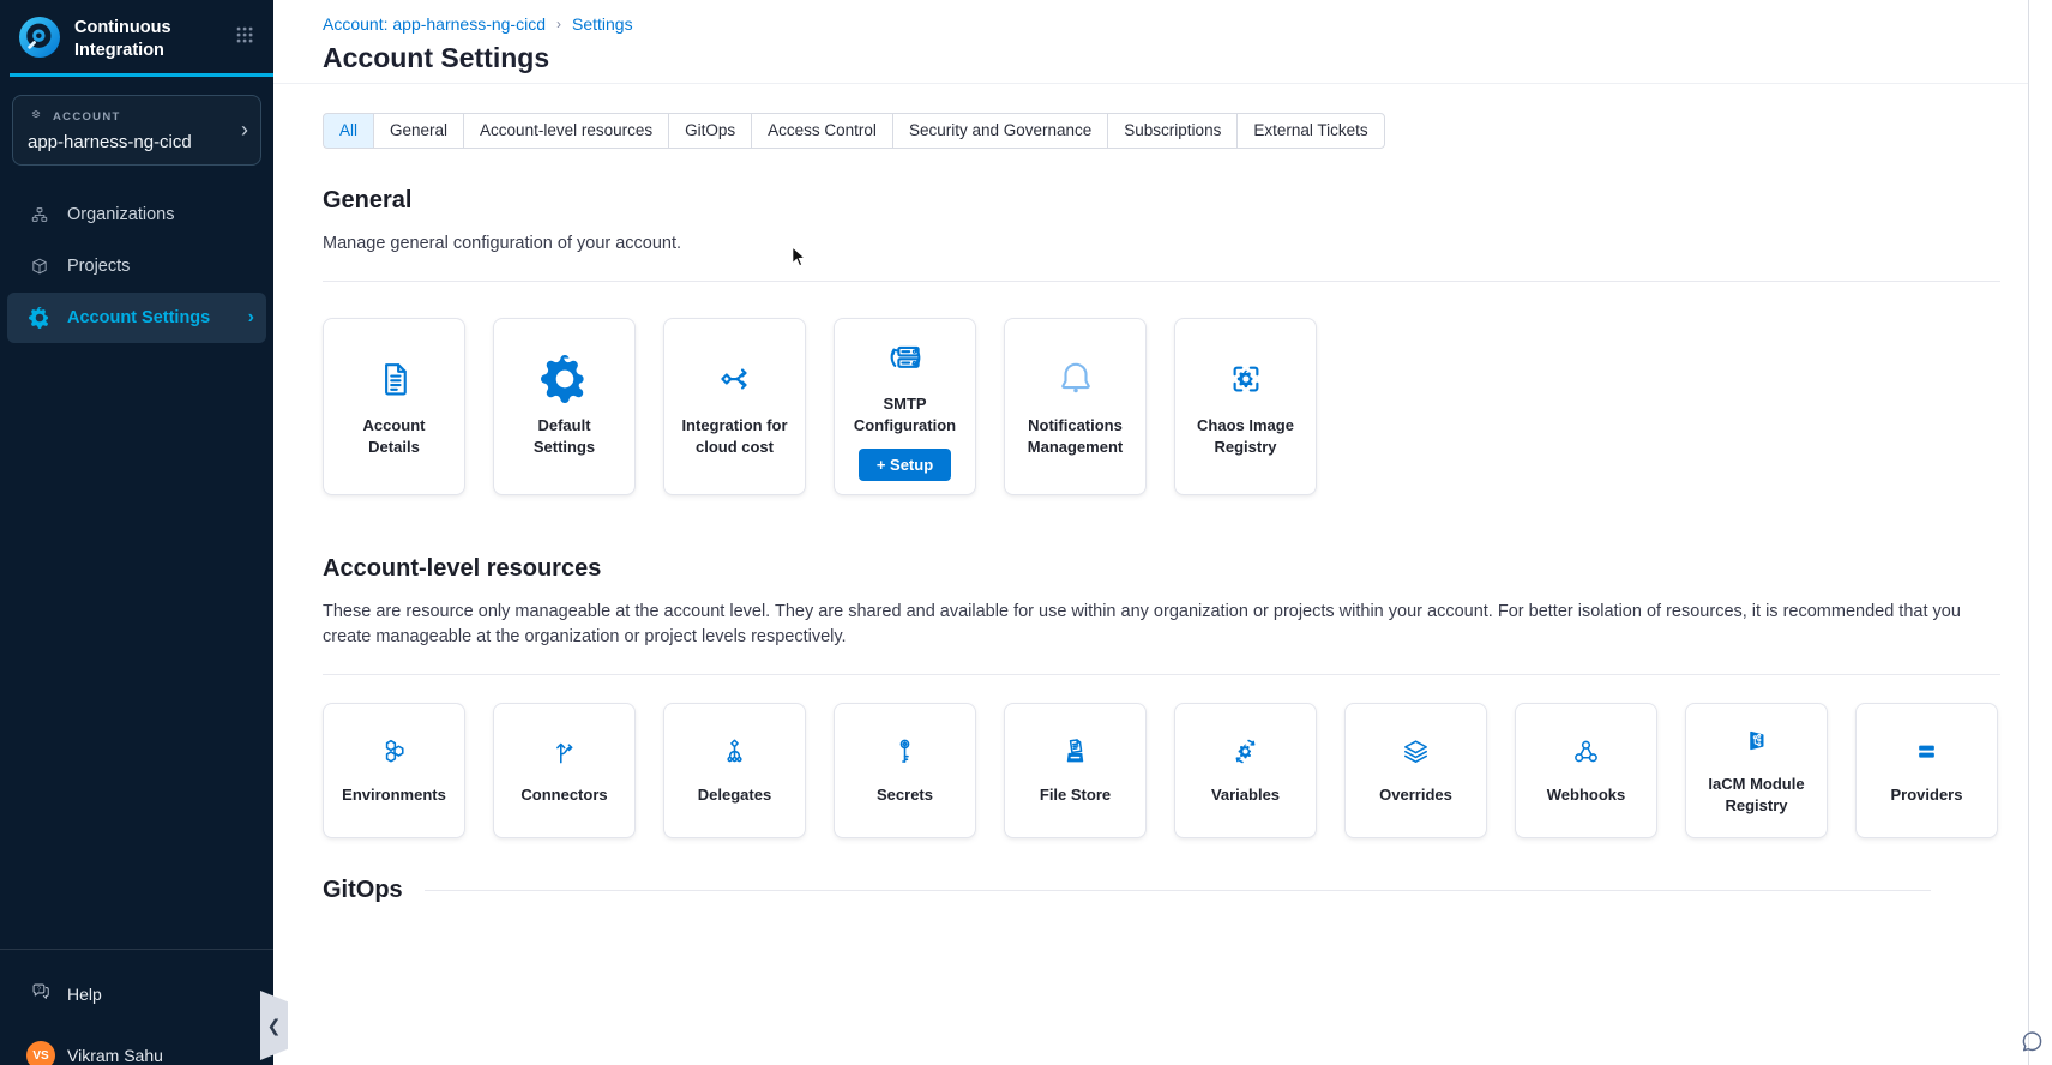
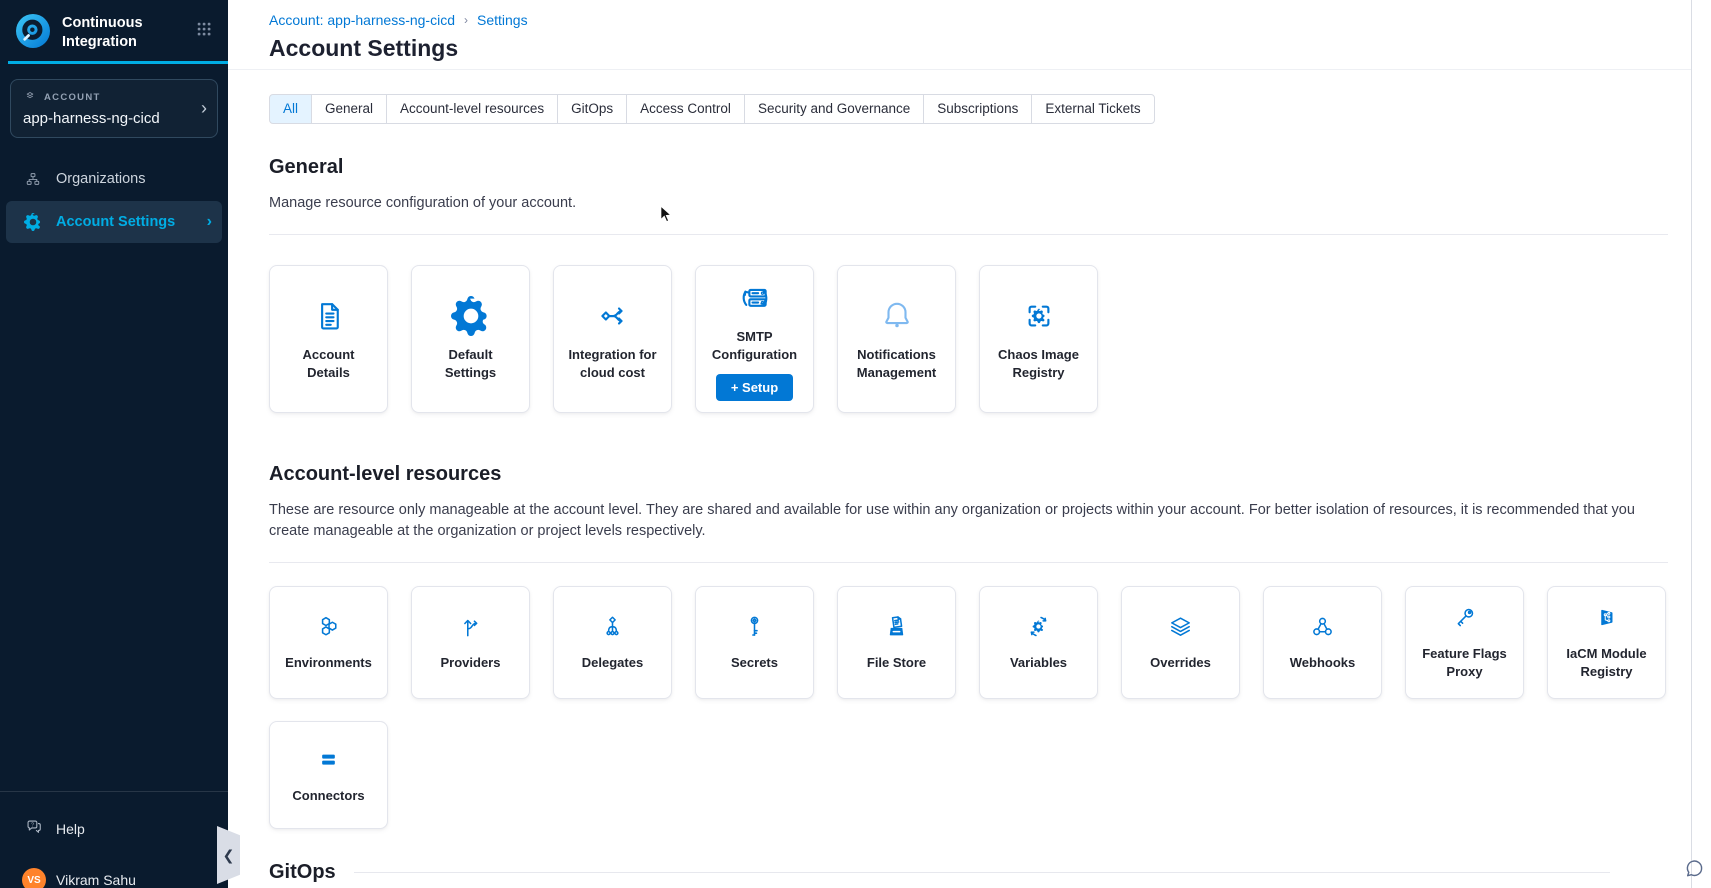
  Continuous Integration
  ACCOUNT
  app-harness-ng-cicd
  ›
  Organizations
- Projects
  Account Settings
  ›
  Help
  VS
  Vikram Sahu
  ❮
  Account: app-harness-ng-cicd
  ›
  Settings
  Account Settings
  All
  General
  Account-level resources
  GitOps
  Access Control
  Security and Governance
  Subscriptions
  External Tickets
  General
- Manage general configuration of your account.
+ Manage resource configuration of your account.
  Account Details
  Default Settings
  Integration for cloud cost
  SMTP Configuration
  + Setup
  Notifications Management
  Chaos Image Registry
  Account-level resources
  These are resource only manageable at the account level. They are shared and available for use within any organization or projects within your account. For better isolation of resources, it is recommended that you create manageable at the organization or project levels respectively.
  Environments
- Connectors
+ Providers
  Delegates
  Secrets
  File Store
  Variables
  Overrides
  Webhooks
+ Feature Flags Proxy
  IaCM Module Registry
- Providers
+ Connectors
  GitOps
